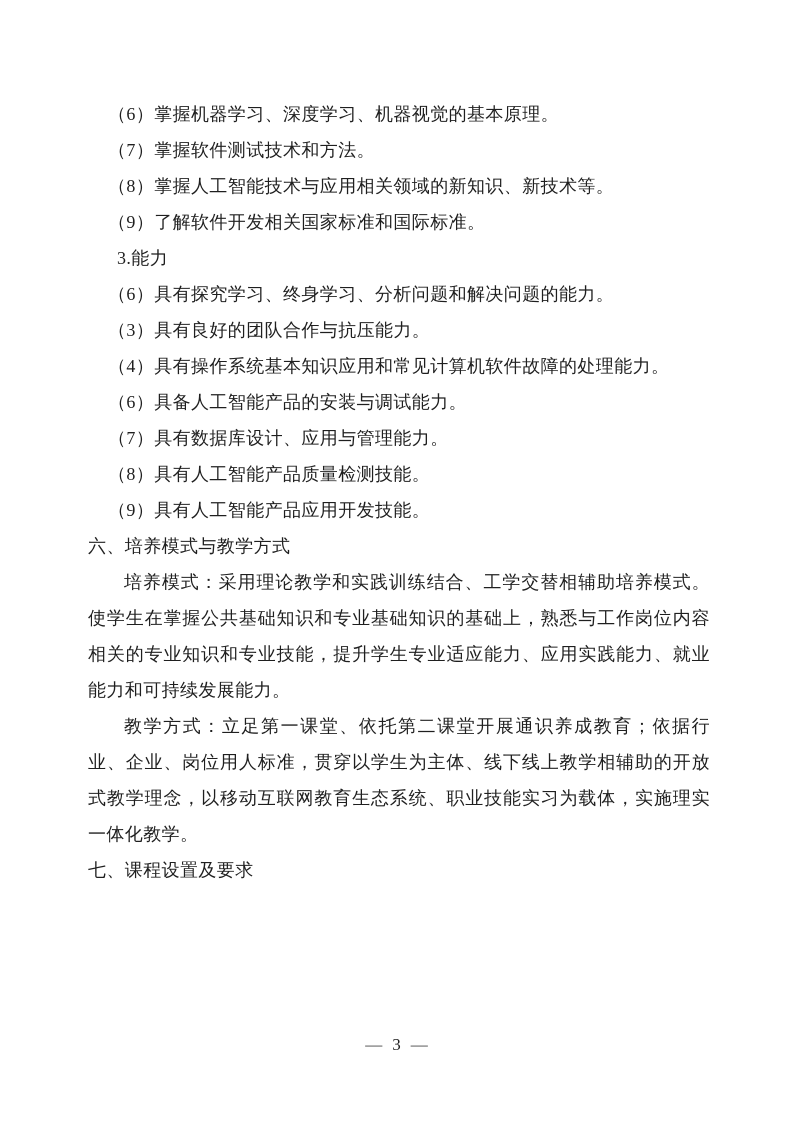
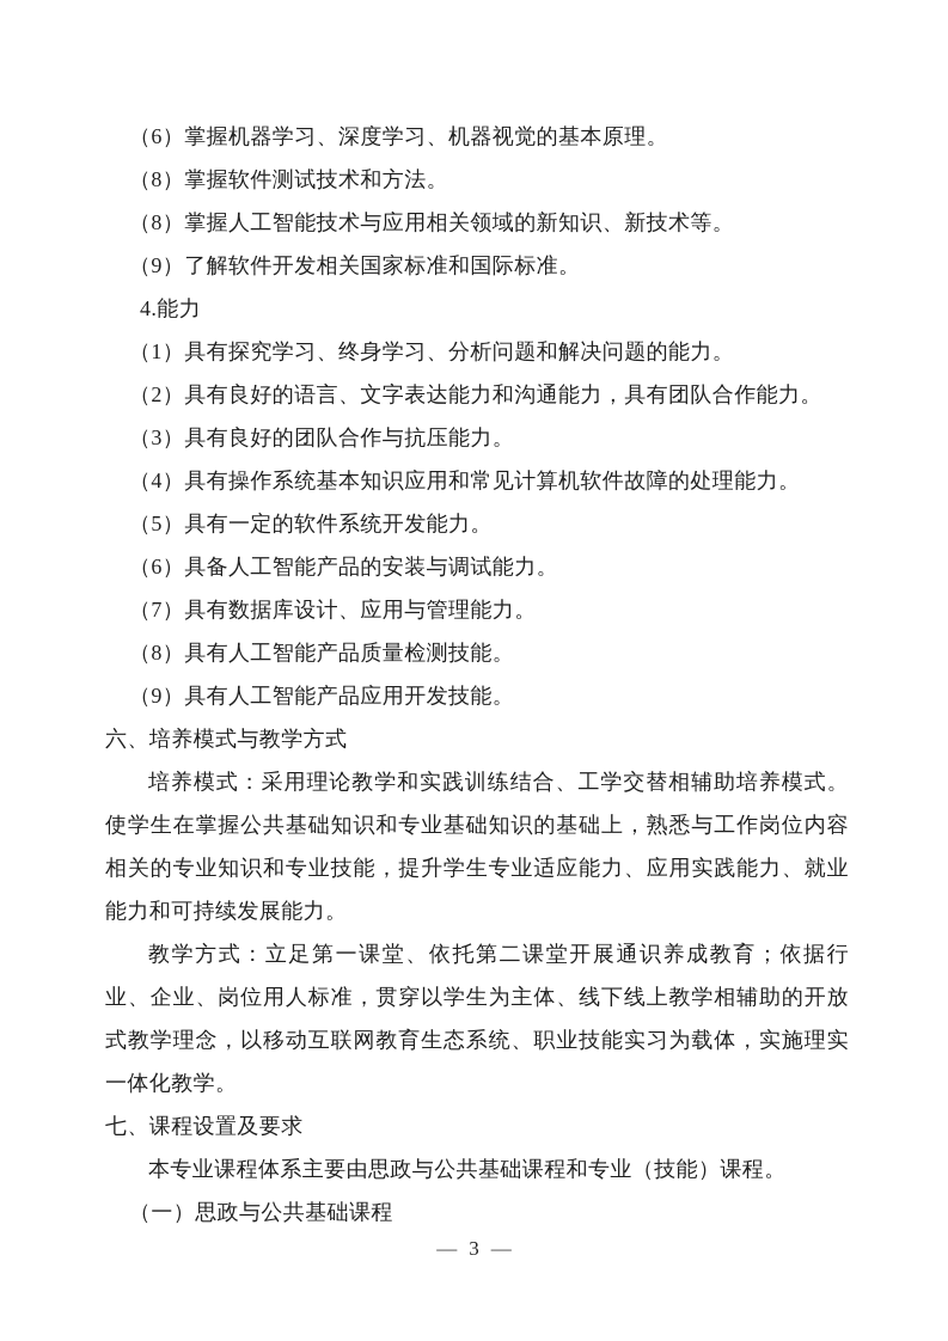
  （6）掌握机器学习、深度学习、机器视觉的基本原理。
- （7）掌握软件测试技术和方法。
+ （8）掌握软件测试技术和方法。
  （8）掌握人工智能技术与应用相关领域的新知识、新技术等。
  （9）了解软件开发相关国家标准和国际标准。
- 3.能力
+ 4.能力
- （6）具有探究学习、终身学习、分析问题和解决问题的能力。
+ （1）具有探究学习、终身学习、分析问题和解决问题的能力。
+ （2）具有良好的语言、文字表达能力和沟通能力，具有团队合作能力。
  （3）具有良好的团队合作与抗压能力。
  （4）具有操作系统基本知识应用和常见计算机软件故障的处理能力。
+ （5）具有一定的软件系统开发能力。
  （6）具备人工智能产品的安装与调试能力。
  （7）具有数据库设计、应用与管理能力。
  （8）具有人工智能产品质量检测技能。
  （9）具有人工智能产品应用开发技能。
  六、培养模式与教学方式
  培养模式：采用理论教学和实践训练结合、工学交替相辅助培养模式。使学生在掌握公共基础知识和专业基础知识的基础上，熟悉与工作岗位内容相关的专业知识和专业技能，提升学生专业适应能力、应用实践能力、就业能力和可持续发展能力。
  教学方式：立足第一课堂、依托第二课堂开展通识养成教育；依据行业、企业、岗位用人标准，贯穿以学生为主体、线下线上教学相辅助的开放式教学理念，以移动互联网教育生态系统、职业技能实习为载体，实施理实一体化教学。
  七、课程设置及要求
+ 本专业课程体系主要由思政与公共基础课程和专业（技能）课程。
+ （一）思政与公共基础课程
  — 3 —
